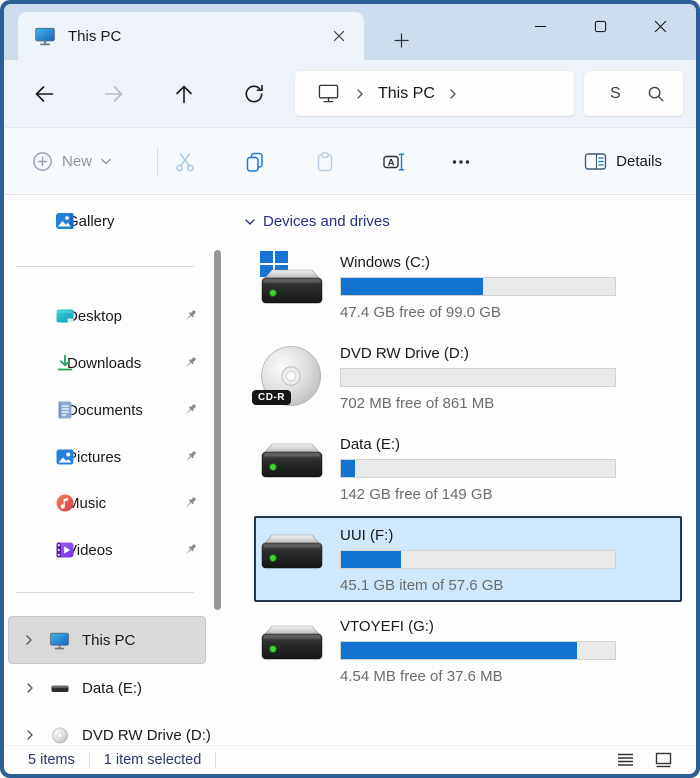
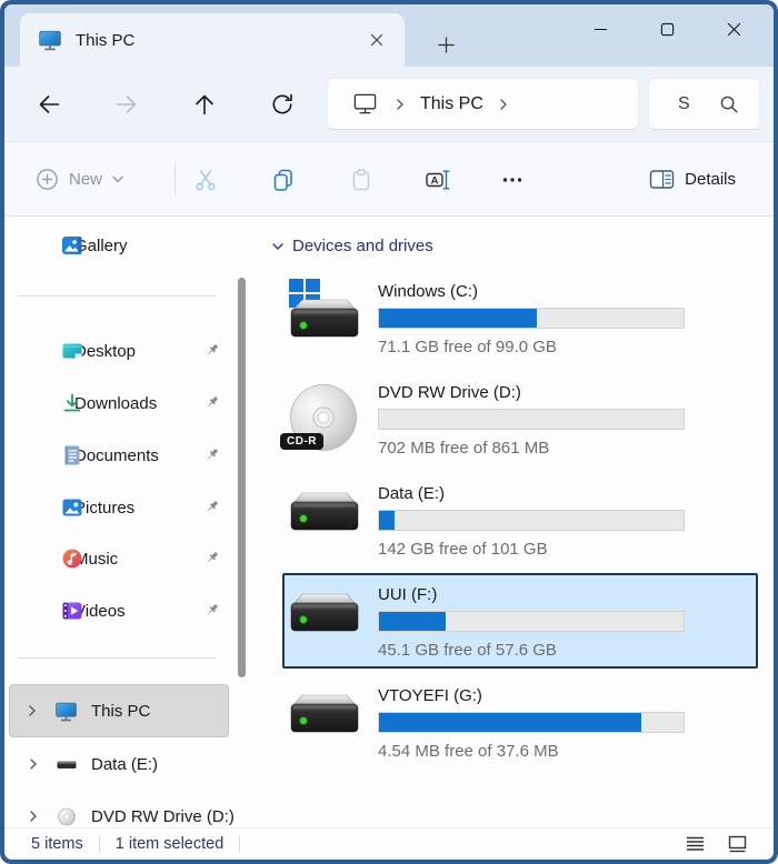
  This PC
  This PC
  S
  New
  A
  Details
  allery
  esktop
  Downloads
  Documents
  ictures
  usic
  ideos
  This PC
  Data (E:)
  DVD RW Drive (D:)
  Devices and drives
  Windows (C:)
- 47.4 GB free of 99.0 GB
+ 71.1 GB free of 99.0 GB
  CD-R
  DVD RW Drive (D:)
  702 MB free of 861 MB
  Data (E:)
- 142 GB free of 149 GB
+ 142 GB free of 101 GB
  UUI (F:)
- 45.1 GB item of 57.6 GB
+ 45.1 GB free of 57.6 GB
  VTOYEFI (G:)
  4.54 MB free of 37.6 MB
  5 items
  1 item selected
